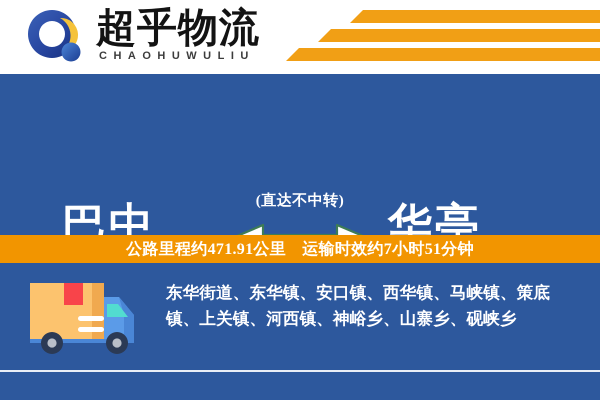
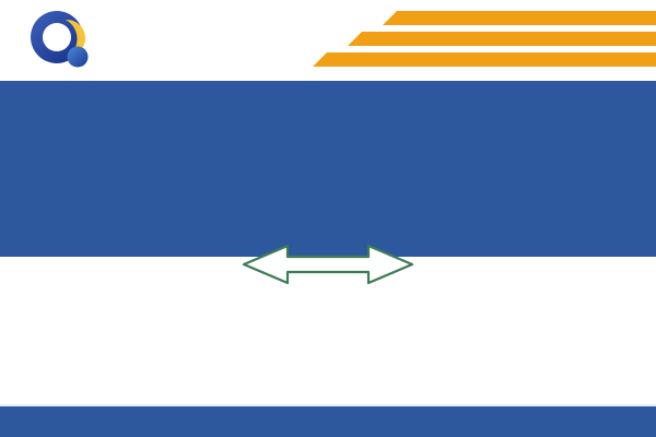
- 超乎物流
- CHAOHUWULIU
- 巴中
- (直达不中转)
- 华亭
- 公路里程约471.91公里 运输时效约7小时51分钟
- 东华街道、东华镇、安口镇、西华镇、马峡镇、策底镇、上关镇、河西镇、神峪乡、山寨乡、砚峡乡
